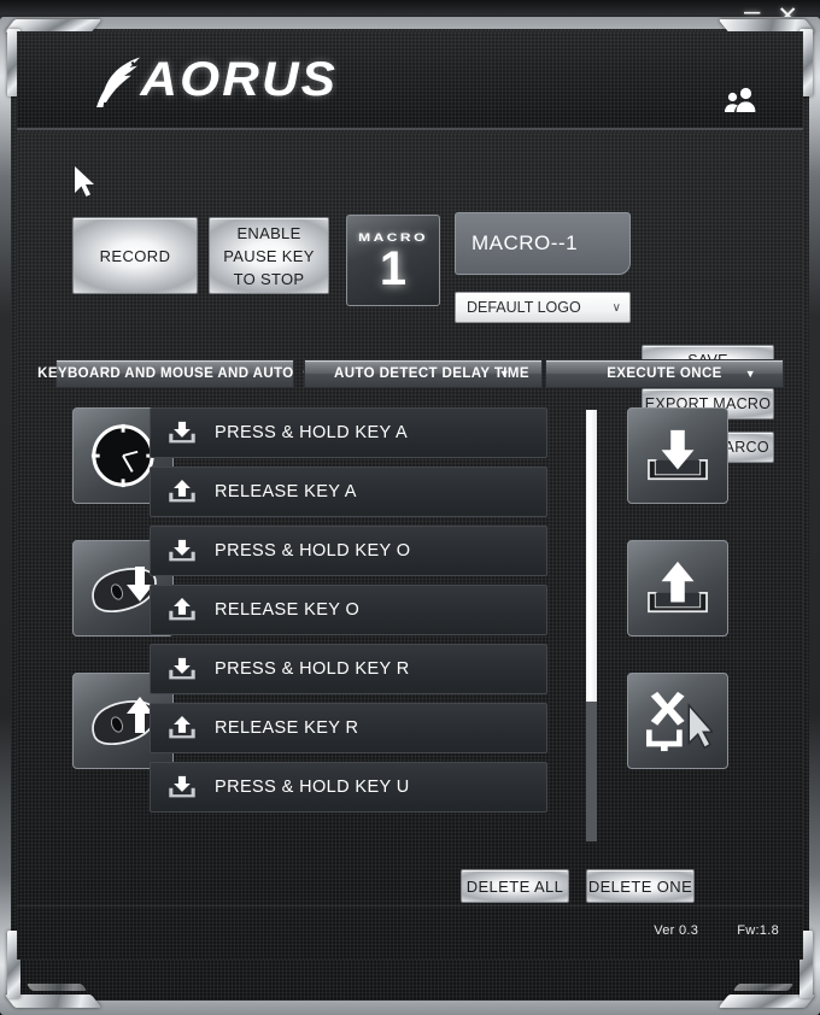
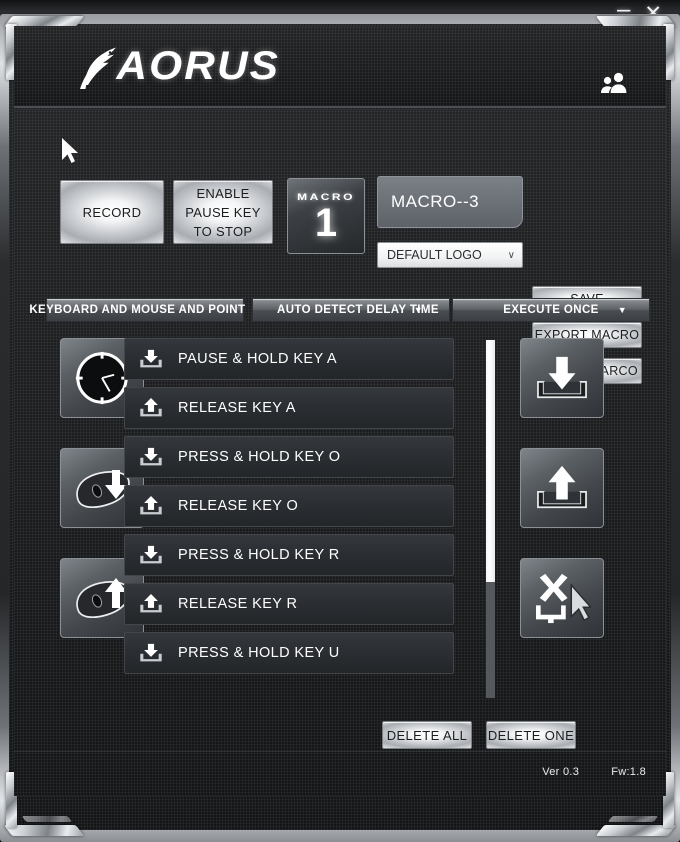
  –
  ✕
  AORUS
  RECORD
  ENABLE
  PAUSE KEY
  TO STOP
  MACRO
  1
- MACRO--1
+ MACRO--3
  DEFAULT LOGO
  ∨
  EXPORT MACRO
- KEYBOARD AND MOUSE AND AUTO
+ KEYBOARD AND MOUSE AND POINT
  AUTO DETECT DELAY TIME
  ▼
  EXECUTE ONCE
  ▼
- PRESS & HOLD KEY A
+ PAUSE & HOLD KEY A
  RELEASE KEY A
  PRESS & HOLD KEY O
  RELEASE KEY O
  PRESS & HOLD KEY R
  RELEASE KEY R
  PRESS & HOLD KEY U
  DELETE ALL
  DELETE ONE
  Ver 0.3
  Fw:1.8
